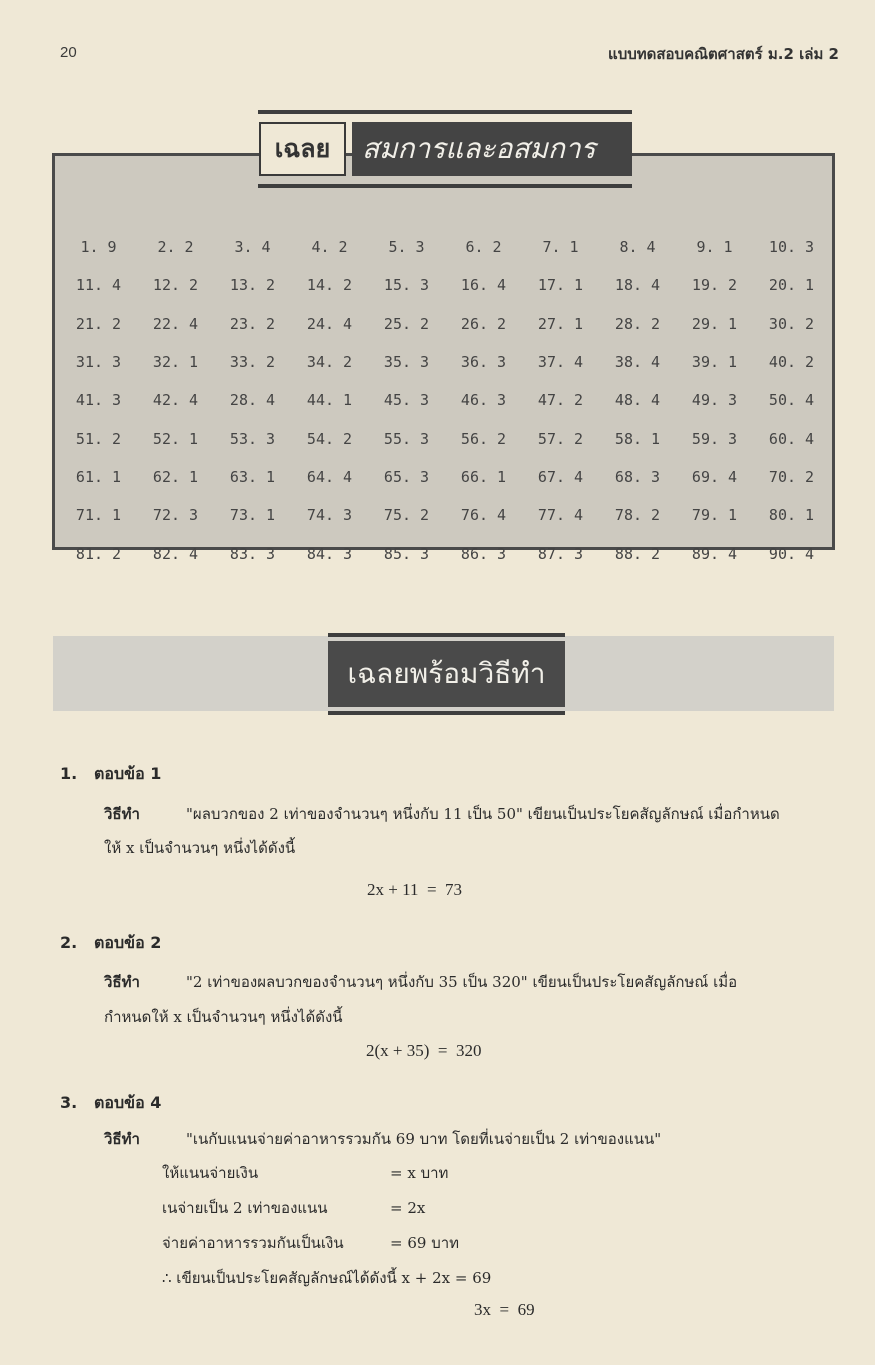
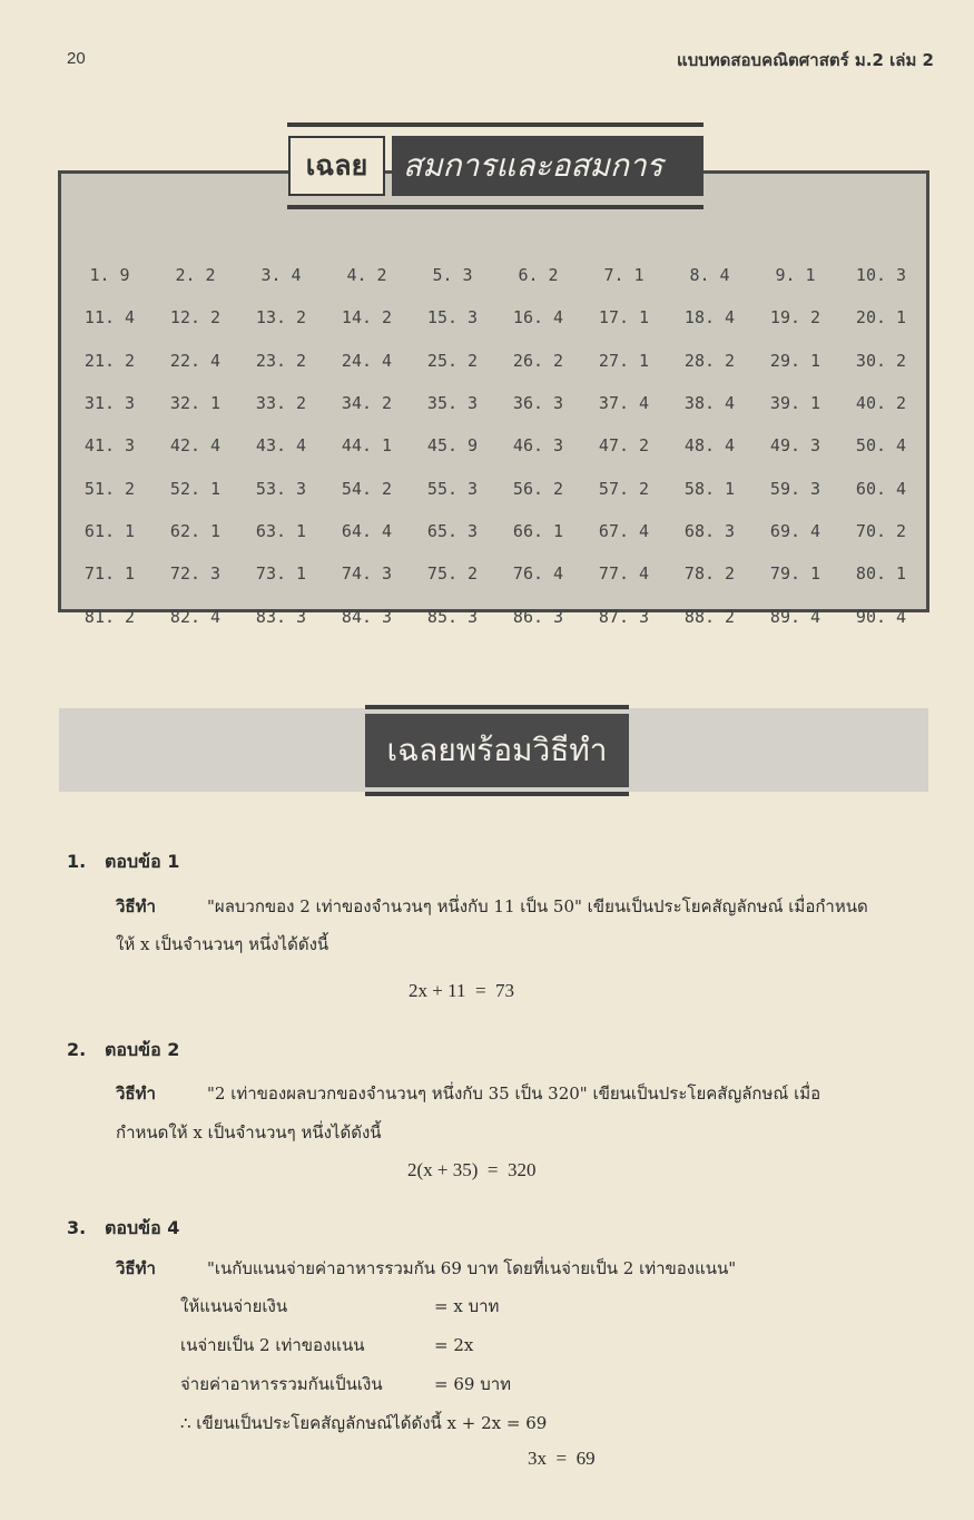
  20
  แบบทดสอบคณิตศาสตร์ ม.2 เล่ม 2
  เฉลย
  สมการและอสมการ
  1. 9
  2. 2
  3. 4
  4. 2
  5. 3
  6. 2
  7. 1
  8. 4
  9. 1
  10. 3
  11. 4
  12. 2
  13. 2
  14. 2
  15. 3
  16. 4
  17. 1
  18. 4
  19. 2
  20. 1
  21. 2
  22. 4
  23. 2
  24. 4
  25. 2
  26. 2
  27. 1
  28. 2
  29. 1
  30. 2
  31. 3
  32. 1
  33. 2
  34. 2
  35. 3
  36. 3
  37. 4
  38. 4
  39. 1
  40. 2
  41. 3
  42. 4
- 28. 4
+ 43. 4
  44. 1
- 45. 3
+ 45. 9
  46. 3
  47. 2
  48. 4
  49. 3
  50. 4
  51. 2
  52. 1
  53. 3
  54. 2
  55. 3
  56. 2
  57. 2
  58. 1
  59. 3
  60. 4
  61. 1
  62. 1
  63. 1
  64. 4
  65. 3
  66. 1
  67. 4
  68. 3
  69. 4
  70. 2
  71. 1
  72. 3
  73. 1
  74. 3
  75. 2
  76. 4
  77. 4
  78. 2
  79. 1
  80. 1
  81. 2
  82. 4
  83. 3
  84. 3
  85. 3
  86. 3
  87. 3
  88. 2
  89. 4
  90. 4
  เฉลยพร้อมวิธีทำ
  1. ตอบข้อ 1
  วิธีทำ "ผลบวกของ 2 เท่าของจำนวนๆ หนึ่งกับ 11 เป็น 50" เขียนเป็นประโยคสัญลักษณ์ เมื่อกำหนด
  ให้ x เป็นจำนวนๆ หนึ่งได้ดังนี้
  2x + 11 = 73
  2. ตอบข้อ 2
  วิธีทำ "2 เท่าของผลบวกของจำนวนๆ หนึ่งกับ 35 เป็น 320" เขียนเป็นประโยคสัญลักษณ์ เมื่อ
  กำหนดให้ x เป็นจำนวนๆ หนึ่งได้ดังนี้
  2(x + 35) = 320
  3. ตอบข้อ 4
  วิธีทำ "เนกับแนนจ่ายค่าอาหารรวมกัน 69 บาท โดยที่เนจ่ายเป็น 2 เท่าของแนน"
  ให้แนนจ่ายเงิน = x บาท
  เนจ่ายเป็น 2 เท่าของแนน = 2x
  จ่ายค่าอาหารรวมกันเป็นเงิน = 69 บาท
  ∴ เขียนเป็นประโยคสัญลักษณ์ได้ดังนี้ x + 2x = 69
  3x = 69
